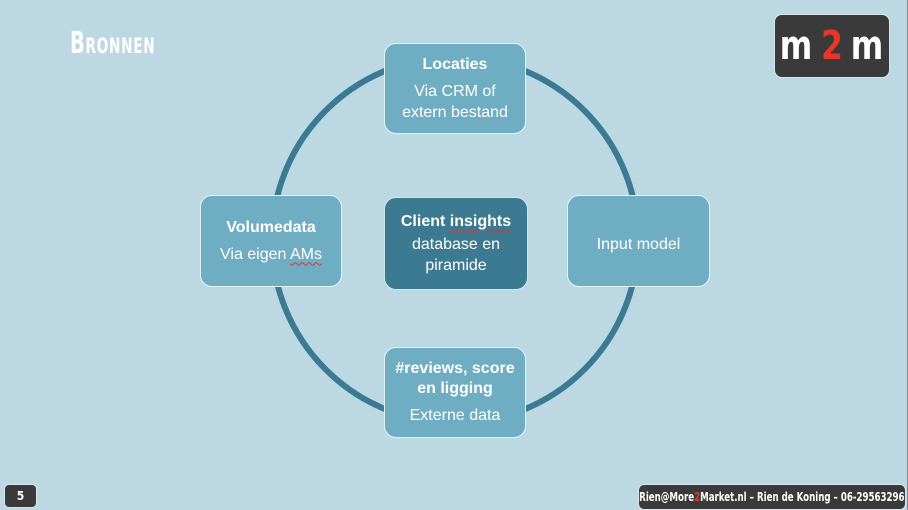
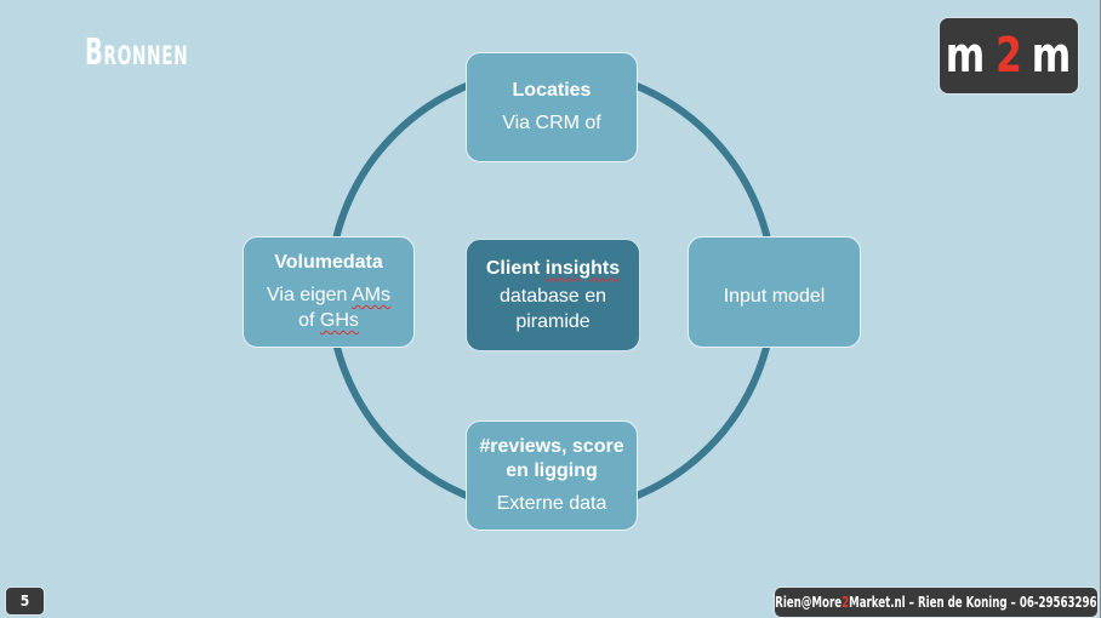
  Bronnen
  m
  2
  m
  Locaties
  Via CRM of
- extern bestand
  Volumedata
  Via eigen AMs
+ of GHs
  Client insights
  database en
  piramide
  Input model
  #reviews, score
  en ligging
  Externe data
  5
  Rien@More2Market.nl – Rien de Koning – 06-29563296
